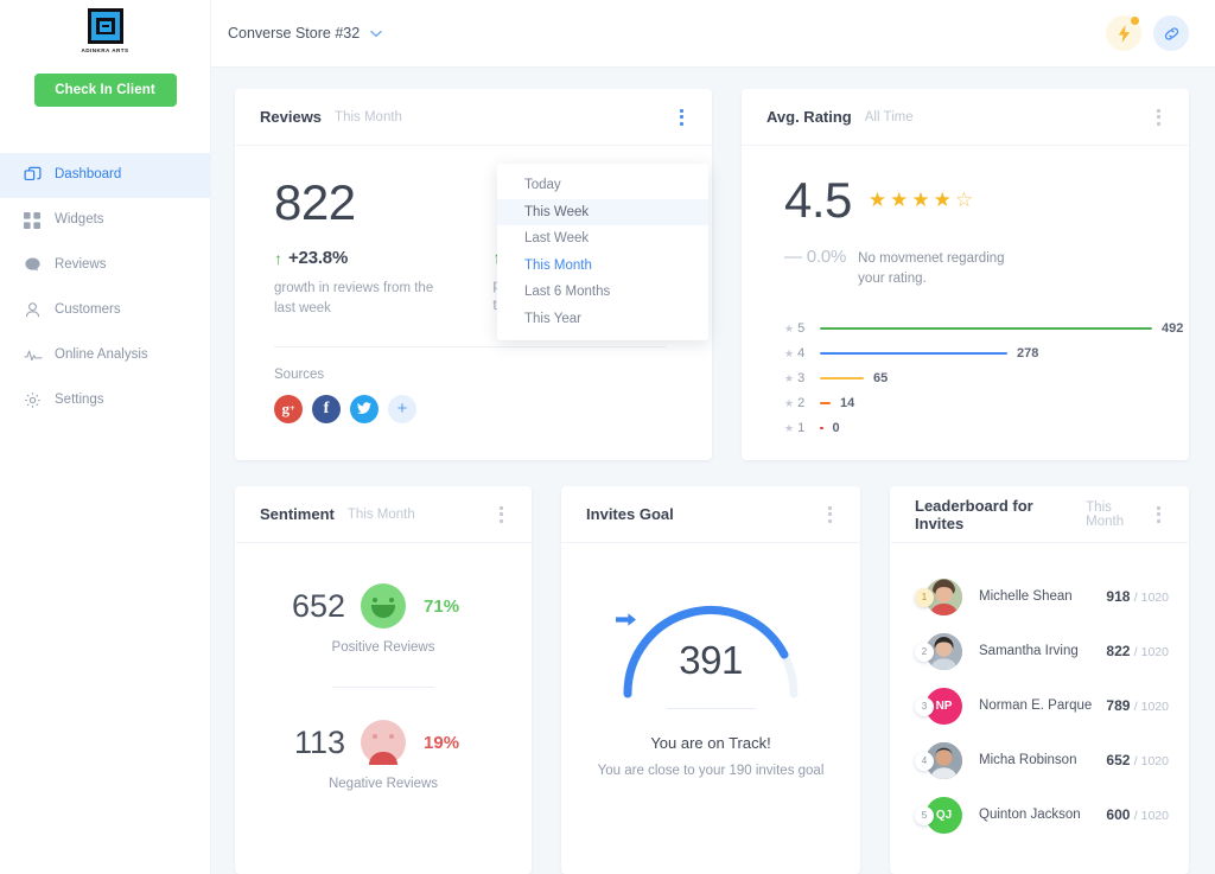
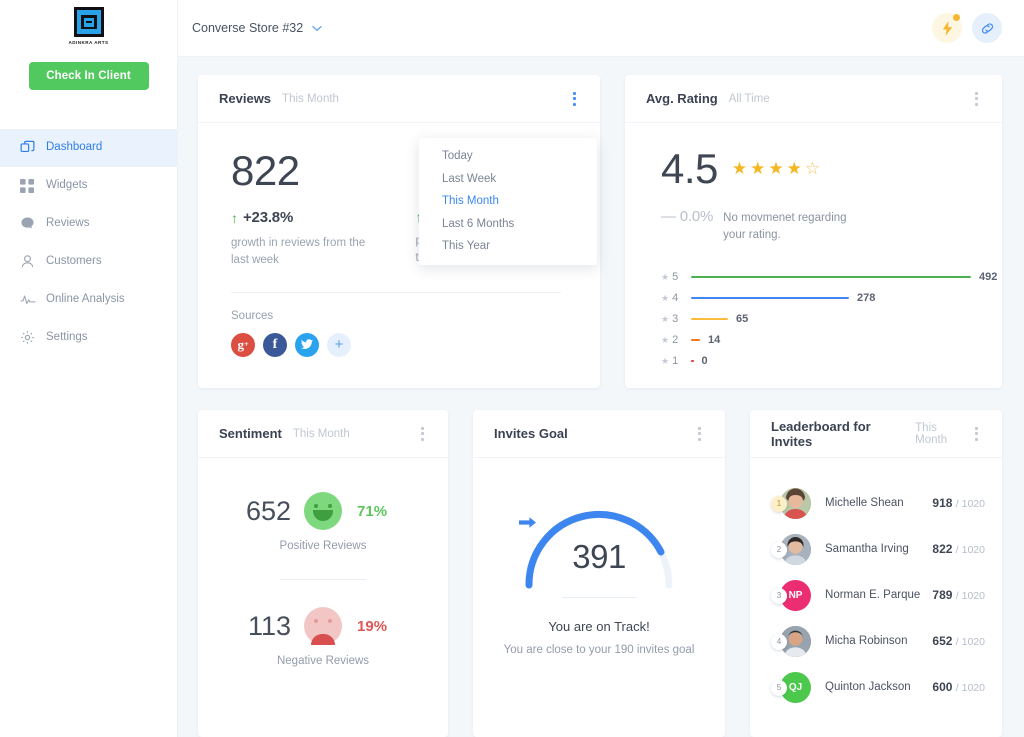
  Check In Client
  Dashboard
  Widgets
  Reviews
  Customers
  Online Analysis
  Settings
  Converse Store #32
  Reviews
  This Month
  822
  ↑
  +23.8%
  growth in reviews from the last week
  Sources
  g
  +
  f
  +
  Today
- This Week
  Last Week
  This Month
  Last 6 Months
  This Year
  Avg. Rating
  All Time
  4.5
  ★
  ★
  ★
  ★
  ☆
  — 0.0%
  No movmenet regarding your rating.
  ★
  5
  492
  ★
  4
  278
  ★
  3
  65
  ★
  2
  14
  ★
  1
  0
  Sentiment
  This Month
  652
  71%
  Positive Reviews
  113
  19%
  Negative Reviews
  Invites Goal
  391
  You are on Track!
  You are close to your 190 invites goal
  Leaderboard for Invites
  This Month
  1
  Michelle Shean
  918 / 1020
  2
  Samantha Irving
  822 / 1020
  3
  NP
  Norman E. Parque
  789 / 1020
  4
  Micha Robinson
  652 / 1020
  5
  QJ
  Quinton Jackson
  600 / 1020
